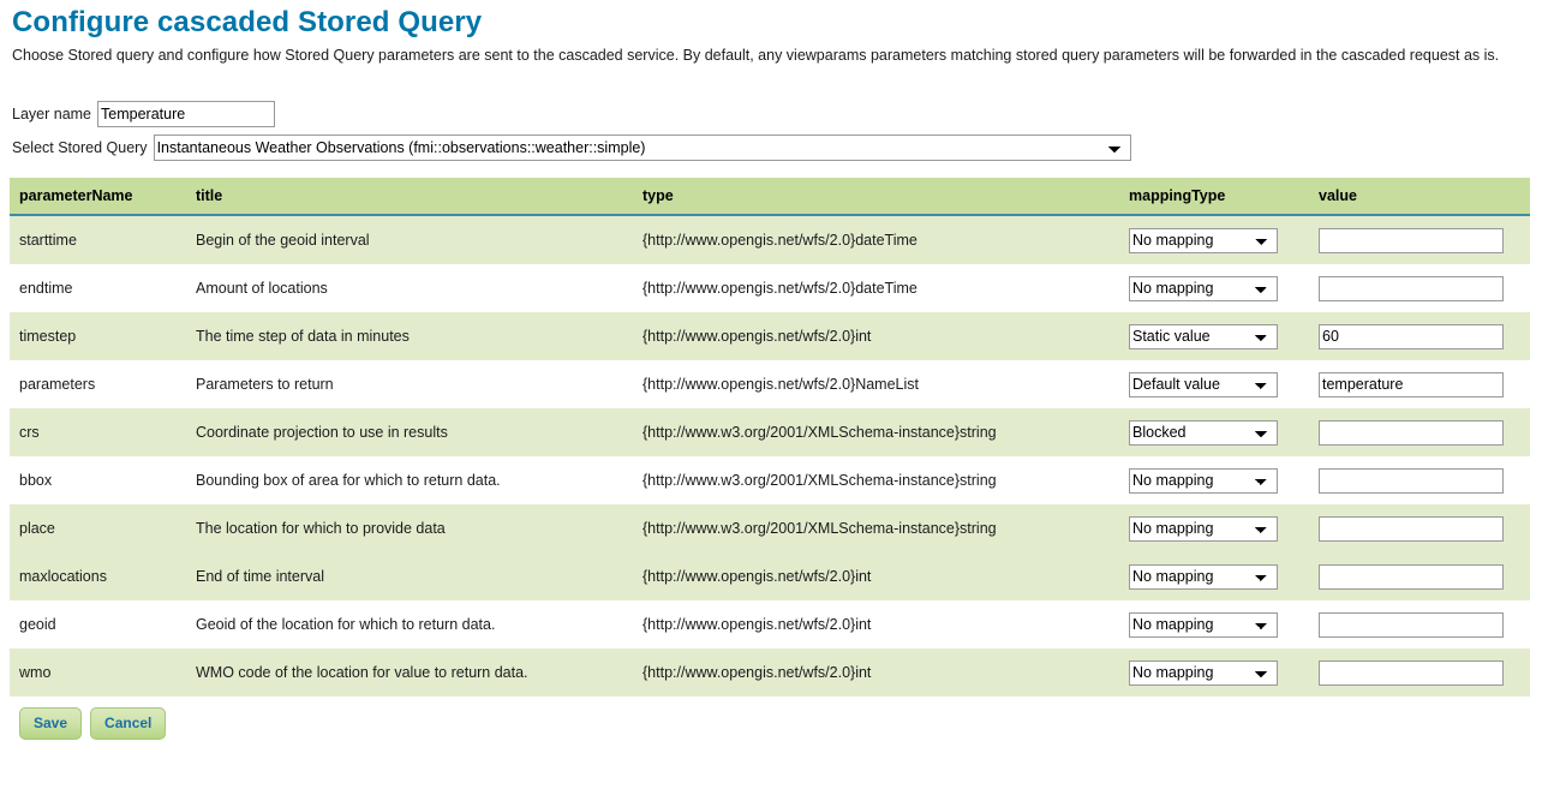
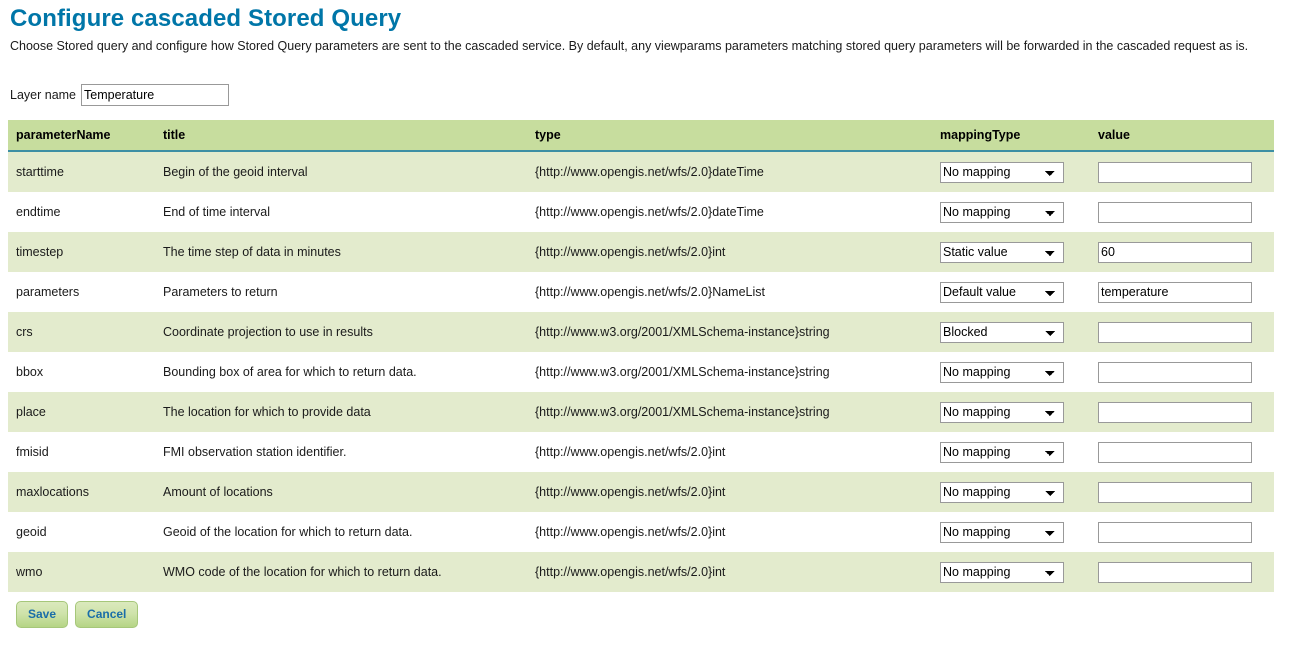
  Configure cascaded Stored Query
  Choose Stored query and configure how Stored Query parameters are sent to the cascaded service. By default, any viewparams parameters matching stored query parameters will be forwarded in the cascaded request as is.
  Layer name
  Temperature
- Select Stored Query
- Instantaneous Weather Observations (fmi::observations::weather::simple)
  parameterName	title	type	mappingType	value
  starttime	Begin of the geoid interval	{http://www.opengis.net/wfs/2.0}dateTime	No mapping
- endtime	Amount of locations	{http://www.opengis.net/wfs/2.0}dateTime	No mapping
+ endtime	End of time interval	{http://www.opengis.net/wfs/2.0}dateTime	No mapping
  timestep	The time step of data in minutes	{http://www.opengis.net/wfs/2.0}int	Static value	60
  parameters	Parameters to return	{http://www.opengis.net/wfs/2.0}NameList	Default value	temperature
  crs	Coordinate projection to use in results	{http://www.w3.org/2001/XMLSchema-instance}string	Blocked
  bbox	Bounding box of area for which to return data.	{http://www.w3.org/2001/XMLSchema-instance}string	No mapping
  place	The location for which to provide data	{http://www.w3.org/2001/XMLSchema-instance}string	No mapping
+ fmisid	FMI observation station identifier.	{http://www.opengis.net/wfs/2.0}int	No mapping
- maxlocations	End of time interval	{http://www.opengis.net/wfs/2.0}int	No mapping
+ maxlocations	Amount of locations	{http://www.opengis.net/wfs/2.0}int	No mapping
  geoid	Geoid of the location for which to return data.	{http://www.opengis.net/wfs/2.0}int	No mapping
- wmo	WMO code of the location for value to return data.	{http://www.opengis.net/wfs/2.0}int	No mapping
+ wmo	WMO code of the location for which to return data.	{http://www.opengis.net/wfs/2.0}int	No mapping
  Save
  Cancel
